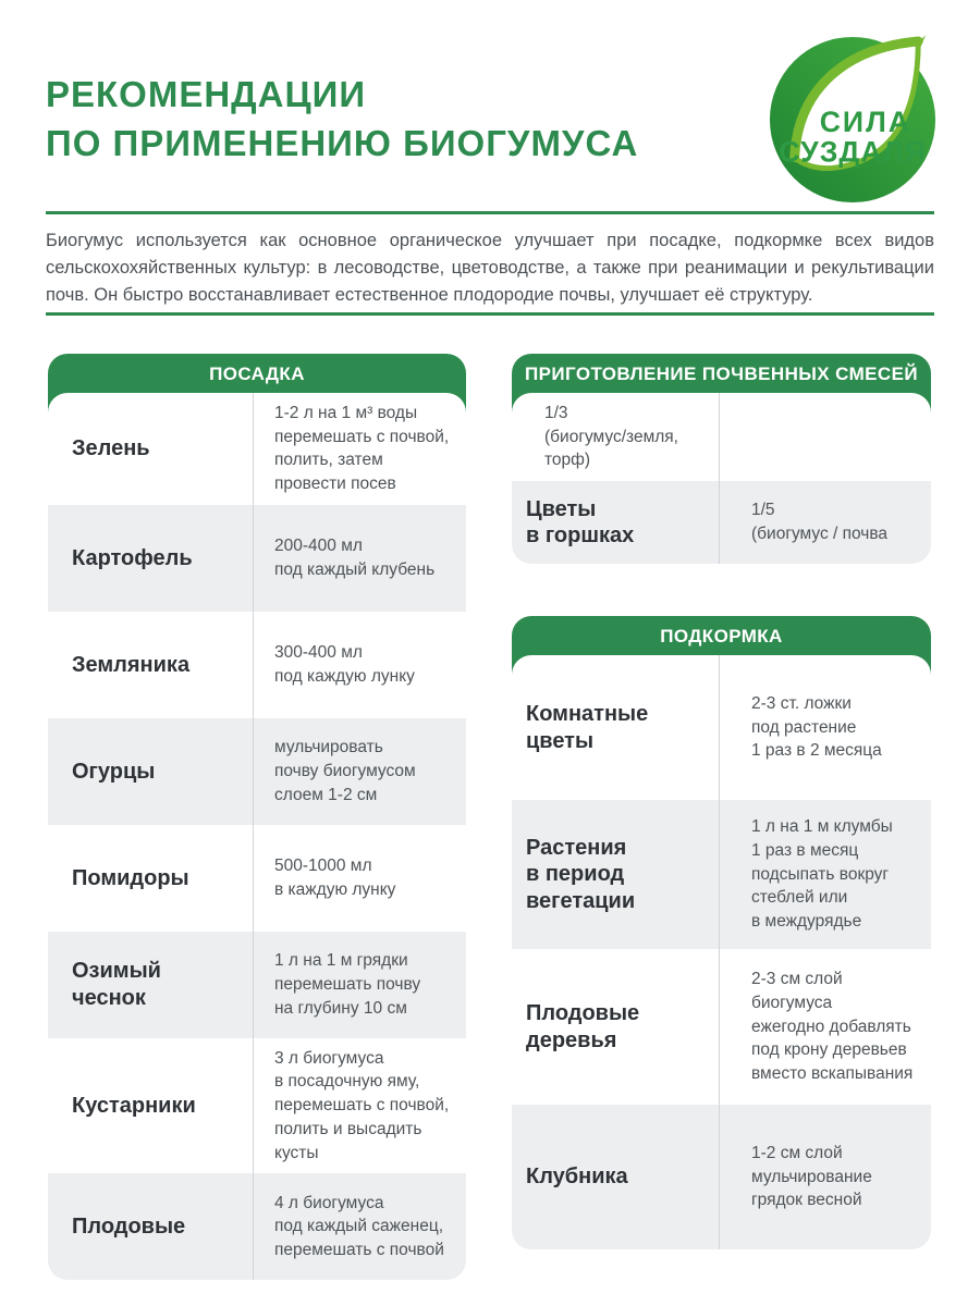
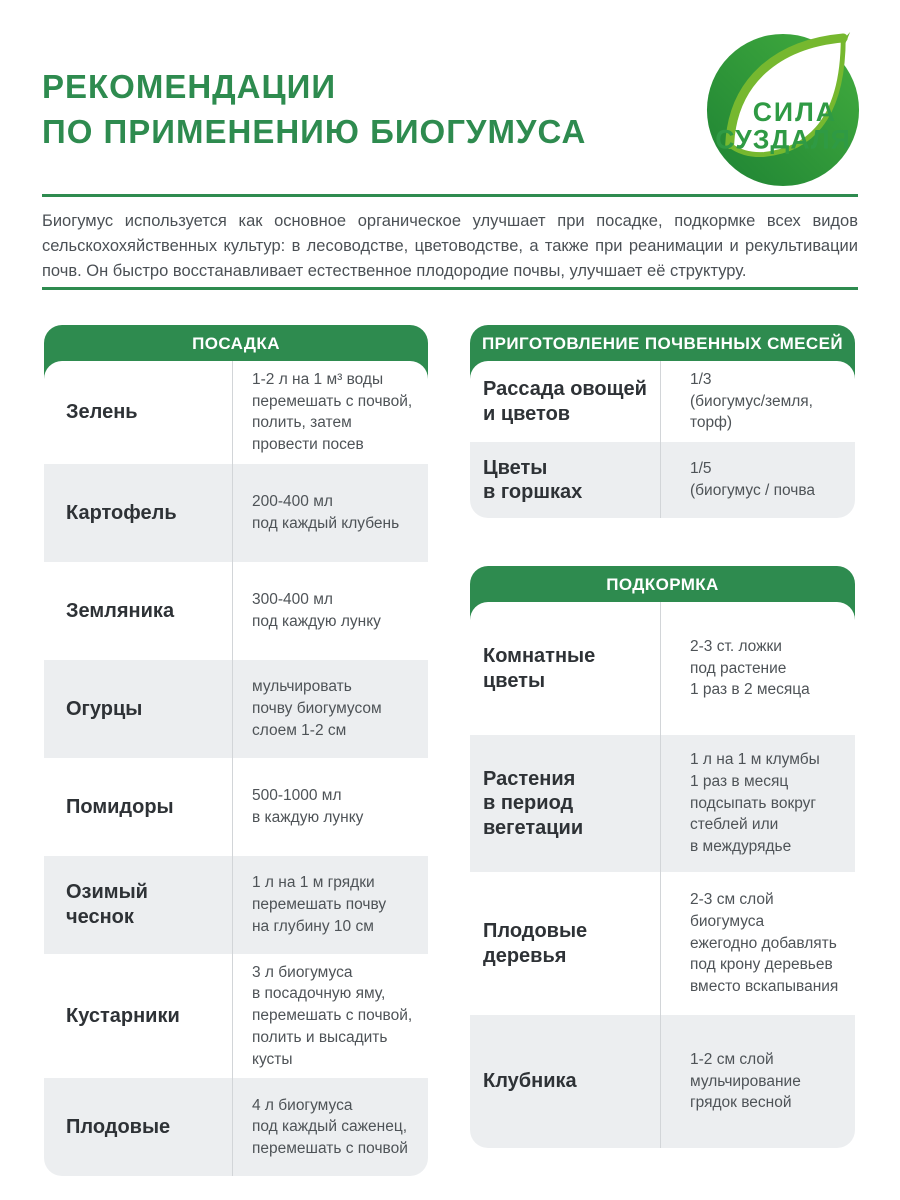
  РЕКОМЕНДАЦИИ
  ПО ПРИМЕНЕНИЮ БИОГУМУСА
  СИЛА
  СУЗДАЛЯ
  Биогумус используется как основное органическое улучшает при посадке, подкормке всех видов сельскохохяйственных культур: в лесоводстве, цветоводстве, а также при реанимации и рекультивации почв. Он быстро восстанавливает естественное плодородие почвы, улучшает её структуру.
  ПОСАДКА
  Зелень
  1-2 л на 1 м³ воды
  перемешать с почвой,
  полить, затем
  провести посев
  Картофель
  200-400 мл
  под каждый клубень
  Земляника
  300-400 мл
  под каждую лунку
  Огурцы
  мульчировать
  почву биогумусом
  слоем 1-2 см
  Помидоры
  500-1000 мл
  в каждую лунку
  Озимый
  чеснок
  1 л на 1 м грядки
  перемешать почву
  на глубину 10 см
  Кустарники
  3 л биогумуса
  в посадочную яму,
  перемешать с почвой,
  полить и высадить
  кусты
  Плодовые
  4 л биогумуса
  под каждый саженец,
  перемешать с почвой
  ПРИГОТОВЛЕНИЕ ПОЧВЕННЫХ СМЕСЕЙ
+ Рассада овощей
+ и цветов
  1/3
  (биогумус/земля,
  торф)
  Цветы
  в горшках
  1/5
  (биогумус / почва
  ПОДКОРМКА
  Комнатные
  цветы
  2-3 ст. ложки
  под растение
  1 раз в 2 месяца
  Растения
  в период
  вегетации
  1 л на 1 м клумбы
  1 раз в месяц
  подсыпать вокруг
  стеблей или
  в междурядье
  Плодовые
  деревья
  2-3 см слой
  биогумуса
  ежегодно добавлять
  под крону деревьев
  вместо вскапывания
  Клубника
  1-2 см слой
  мульчирование
  грядок весной
